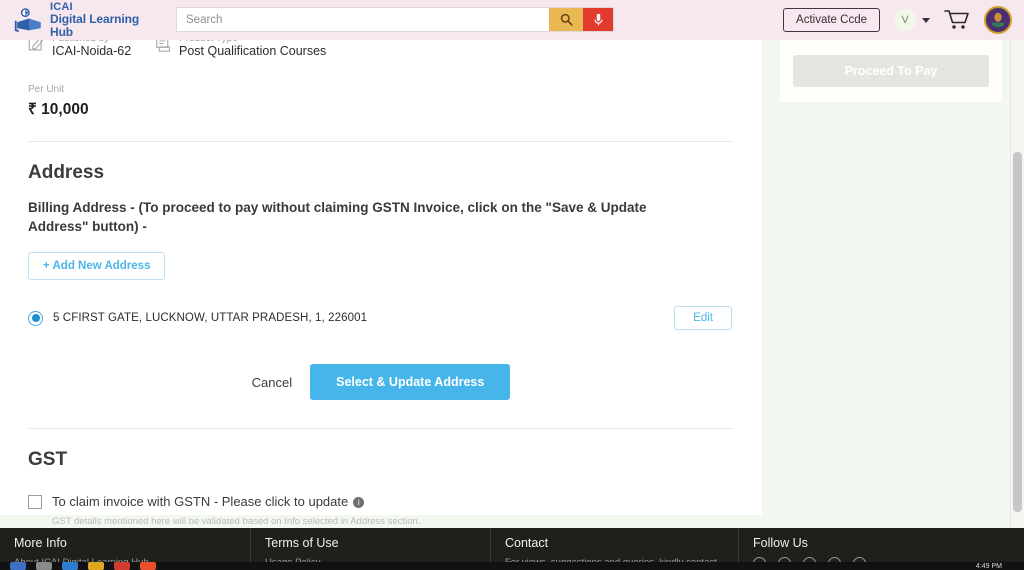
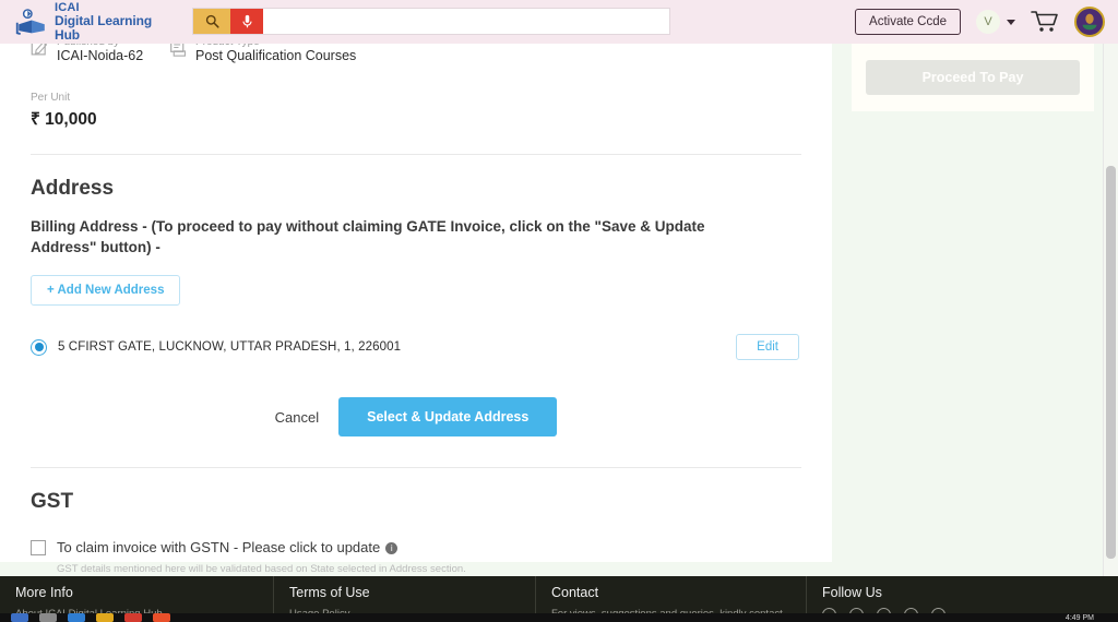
  ICAI
  Digital Learning Hub
- Search
  Activate Ccde
  V
  ICAI-Noida-62
  Post Qualification Courses
  Per Unit
  ₹ 10,000
  Address
- Billing Address - (To proceed to pay without claiming GSTN Invoice, click on the "Save & Update Address" button) -
+ Billing Address - (To proceed to pay without claiming GATE Invoice, click on the "Save & Update Address" button) -
  + Add New Address
  5 CFIRST GATE, LUCKNOW, UTTAR PRADESH, 1, 226001
  Edit
  Cancel
  Select & Update Address
  GST
  To claim invoice with GSTN - Please click to update i
- GST details mentioned here will be validated based on Info selected in Address section.
+ GST details mentioned here will be validated based on State selected in Address section.
  Proceed To Pay
  More Info
  Terms of Use
  Contact
  Follow Us
